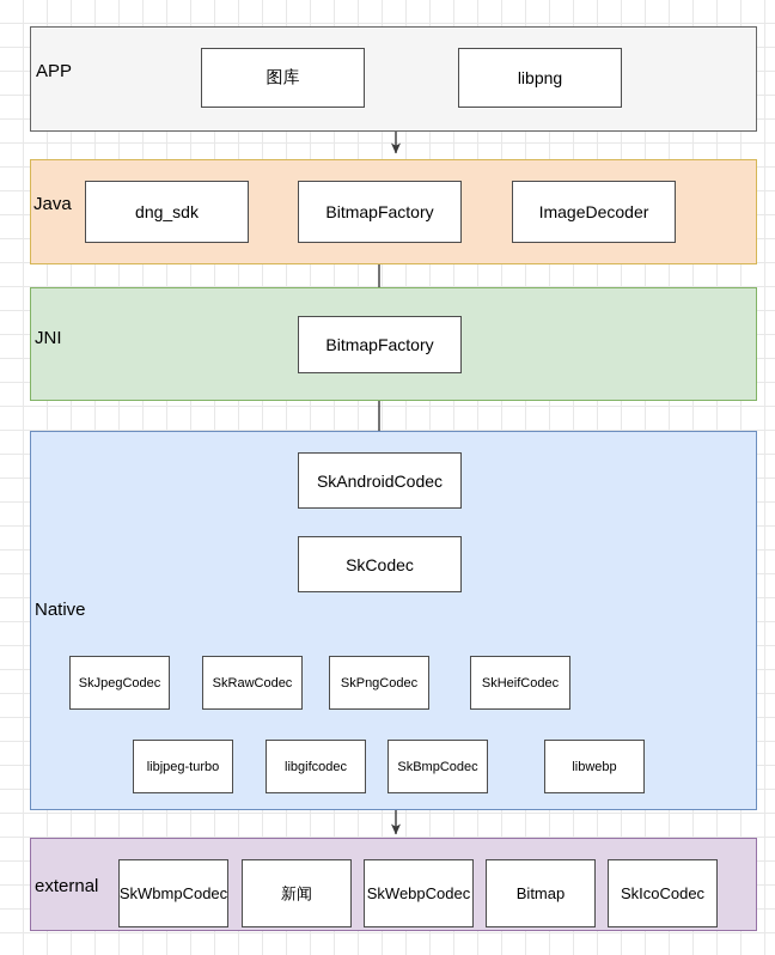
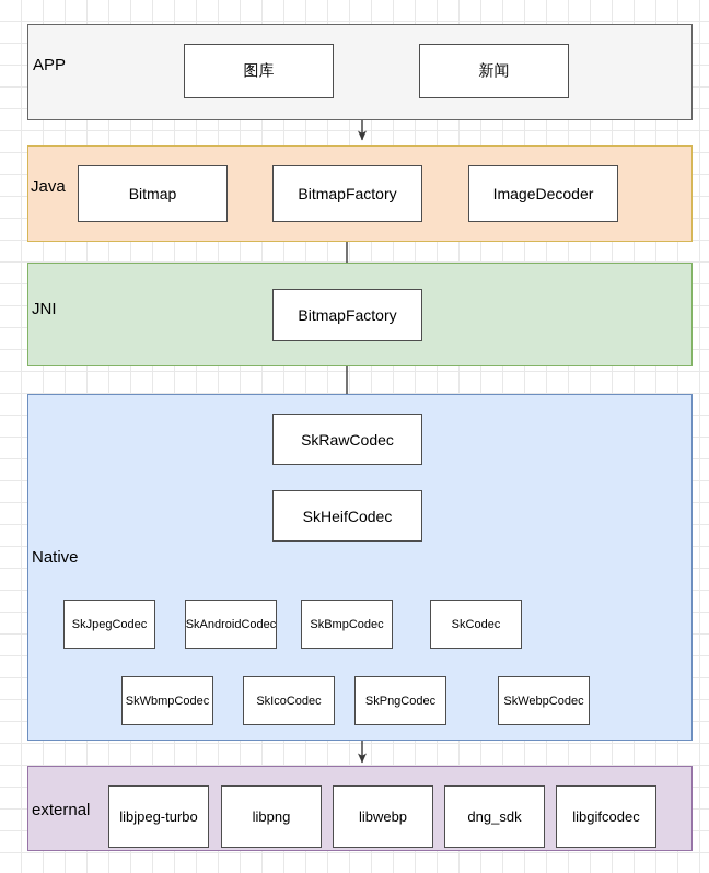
  APP
  Java
  JNI
  Native
  external
  图库
- libpng
+ 新闻
- dng_sdk
+ Bitmap
  BitmapFactory
  ImageDecoder
  BitmapFactory
- SkAndroidCodec
+ SkRawCodec
- SkCodec
+ SkHeifCodec
  SkJpegCodec
- SkRawCodec
+ SkAndroidCodec
- SkPngCodec
+ SkBmpCodec
- SkHeifCodec
+ SkCodec
- libjpeg-turbo
+ SkWbmpCodec
- libgifcodec
+ SkIcoCodec
- SkBmpCodec
+ SkPngCodec
- libwebp
+ SkWebpCodec
- SkWbmpCodec
+ libjpeg-turbo
- 新闻
+ libpng
- SkWebpCodec
+ libwebp
- Bitmap
+ dng_sdk
- SkIcoCodec
+ libgifcodec
